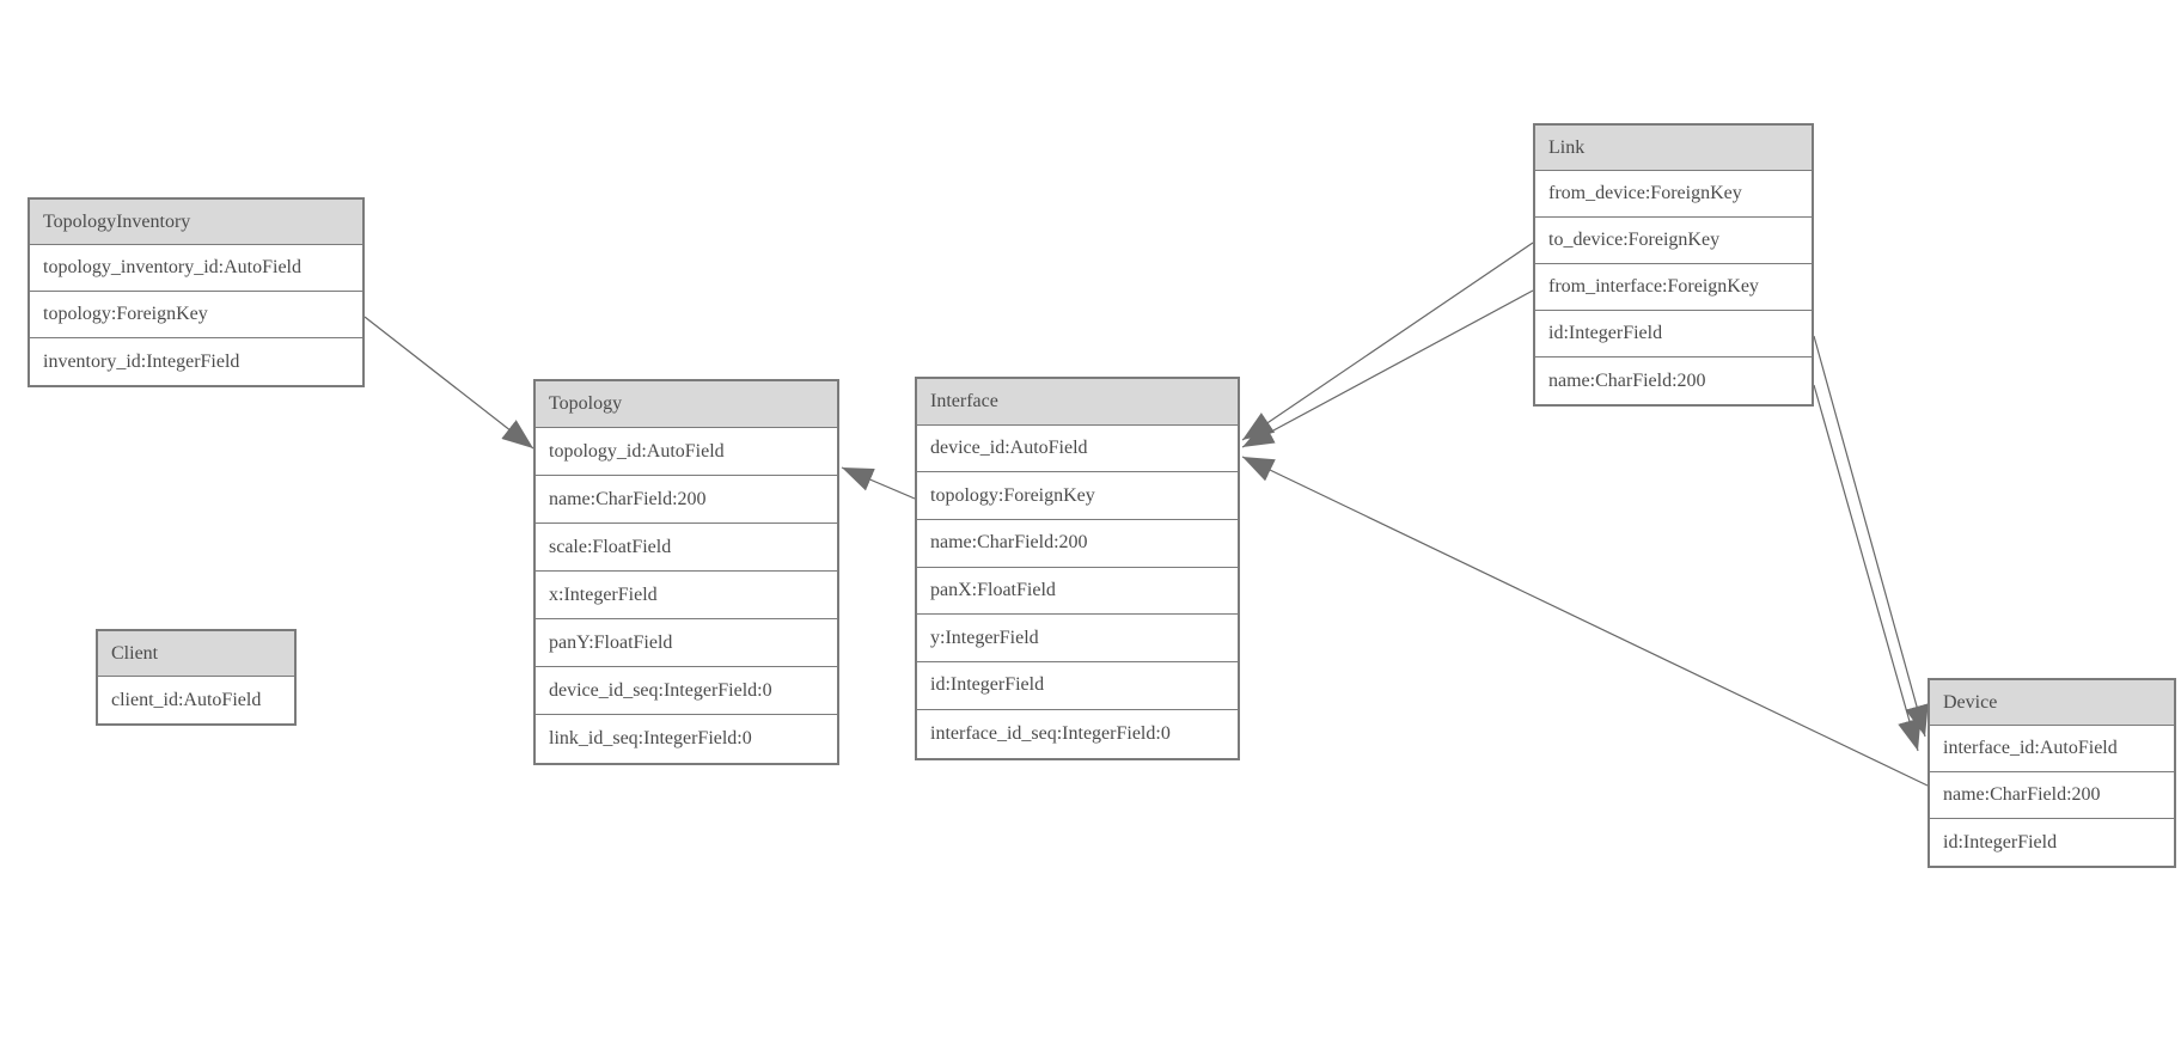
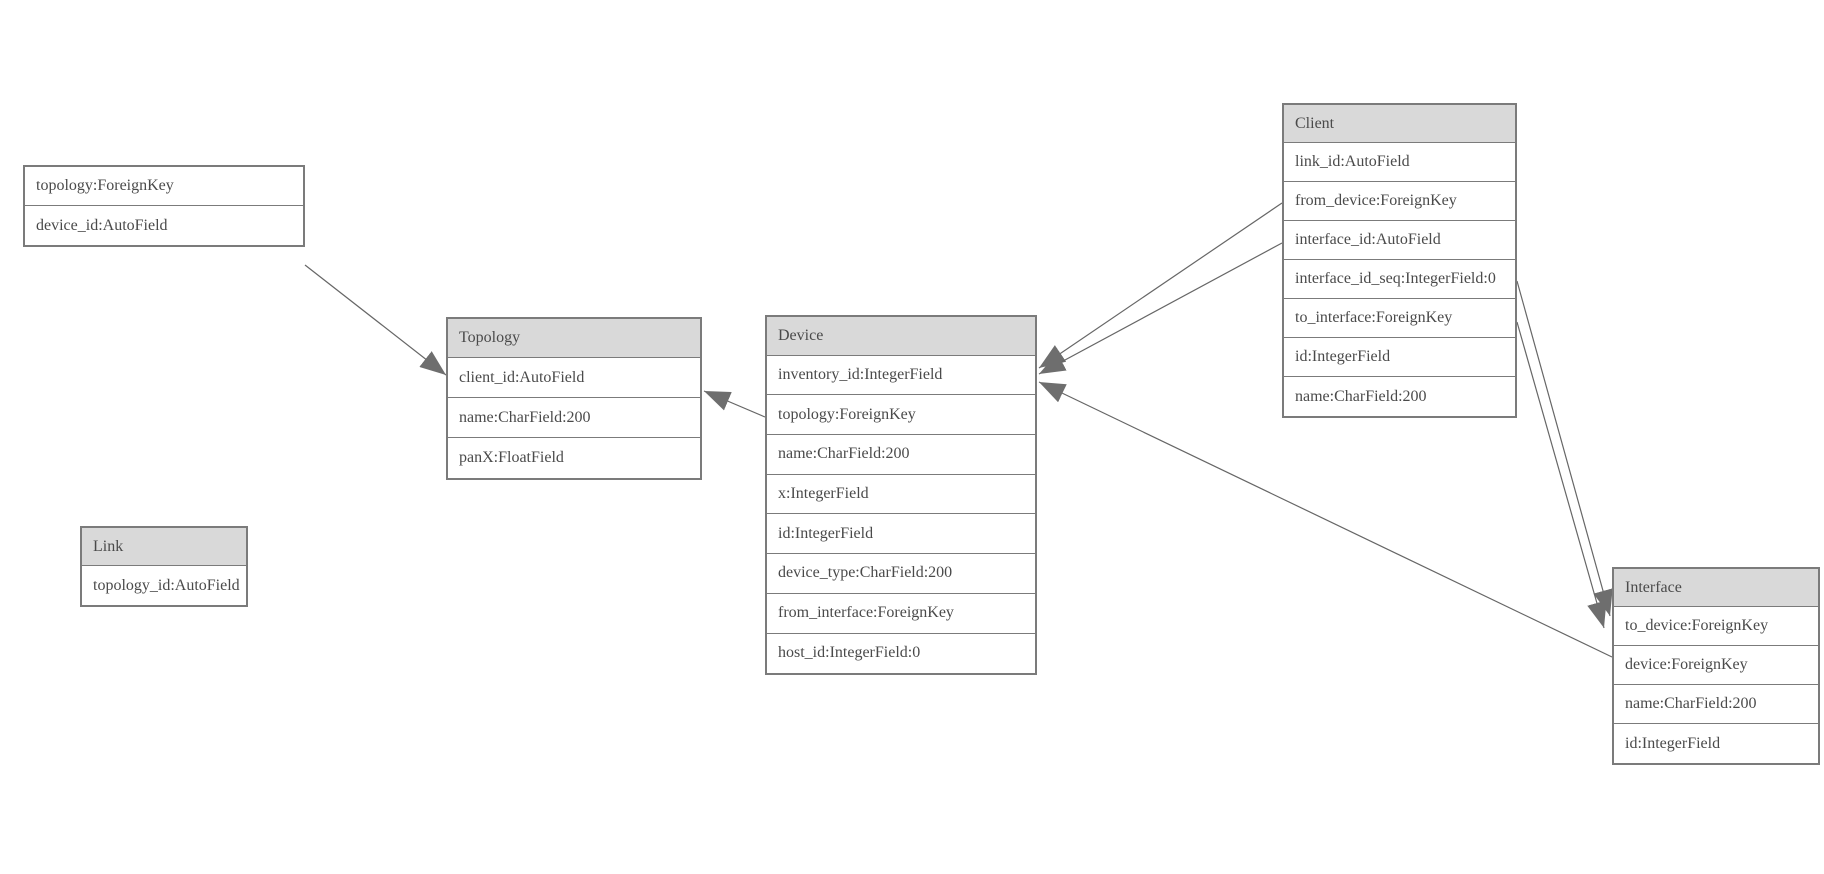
- TopologyInventory
- topology_inventory_id:AutoField
  topology:ForeignKey
- inventory_id:IntegerField
+ device_id:AutoField
  Topology
- topology_id:AutoField
+ client_id:AutoField
  name:CharField:200
- scale:FloatField
- x:IntegerField
+ panX:FloatField
- panY:FloatField
- device_id_seq:IntegerField:0
- link_id_seq:IntegerField:0
- Client
+ Link
- client_id:AutoField
+ topology_id:AutoField
- Interface
+ Device
- device_id:AutoField
+ inventory_id:IntegerField
  topology:ForeignKey
  name:CharField:200
- panX:FloatField
+ x:IntegerField
- y:IntegerField
  id:IntegerField
+ device_type:CharField:200
- interface_id_seq:IntegerField:0
+ from_interface:ForeignKey
+ host_id:IntegerField:0
- Link
+ Client
+ link_id:AutoField
  from_device:ForeignKey
- to_device:ForeignKey
+ interface_id:AutoField
- from_interface:ForeignKey
+ interface_id_seq:IntegerField:0
+ to_interface:ForeignKey
  id:IntegerField
  name:CharField:200
- Device
+ Interface
- interface_id:AutoField
+ to_device:ForeignKey
+ device:ForeignKey
  name:CharField:200
  id:IntegerField
